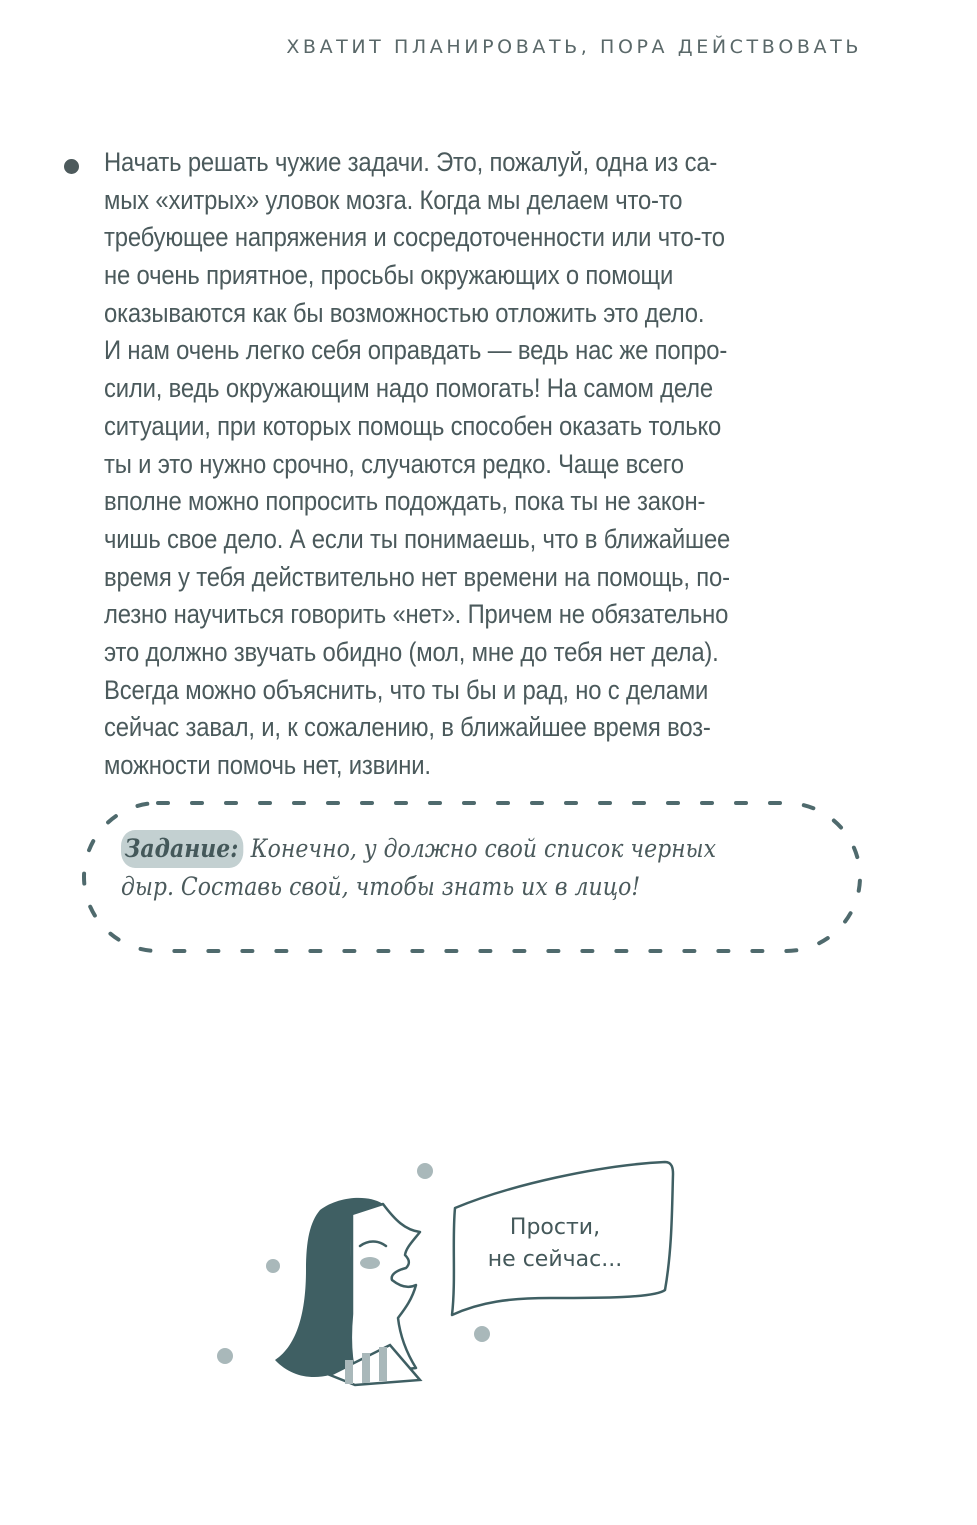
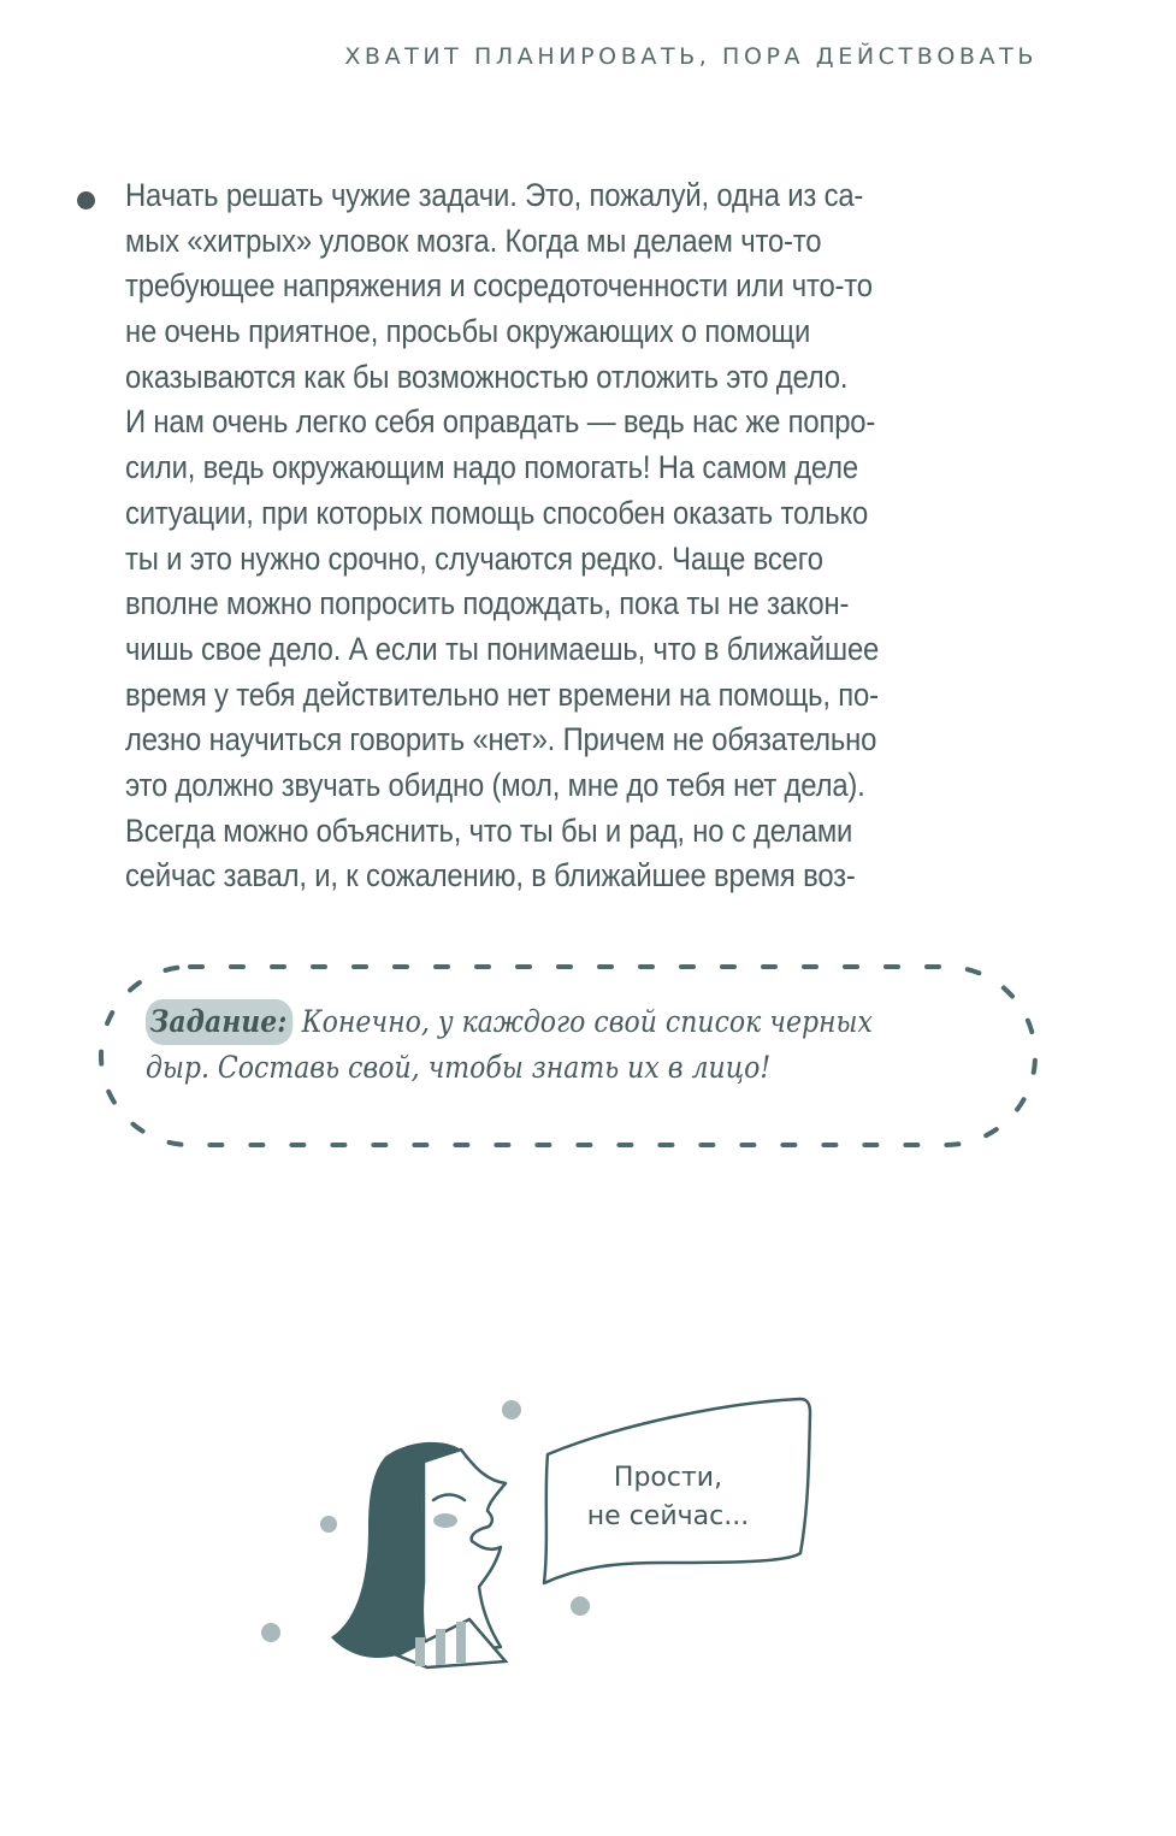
  ХВАТИТ ПЛАНИРОВАТЬ, ПОРА ДЕЙСТВОВАТЬ
  Начать решать чужие задачи. Это, пожалуй, одна из са-
  мых «хитрых» уловок мозга. Когда мы делаем что-то
  требующее напряжения и сосредоточенности или что-то
  не очень приятное, просьбы окружающих о помощи
  оказываются как бы возможностью отложить это дело.
  И нам очень легко себя оправдать — ведь нас же попро-
  сили, ведь окружающим надо помогать! На самом деле
  ситуации, при которых помощь способен оказать только
  ты и это нужно срочно, случаются редко. Чаще всего
  вполне можно попросить подождать, пока ты не закон-
  чишь свое дело. А если ты понимаешь, что в ближайшее
  время у тебя действительно нет времени на помощь, по-
  лезно научиться говорить «нет». Причем не обязательно
  это должно звучать обидно (мол, мне до тебя нет дела).
  Всегда можно объяснить, что ты бы и рад, но с делами
  сейчас завал, и, к сожалению, в ближайшее время воз-
- можности помочь нет, извини.
- Задание: Конечно, у должно свой список черных
+ Задание: Конечно, у каждого свой список черных
  дыр. Составь свой, чтобы знать их в лицо!
  Прости,
  не сейчас...
